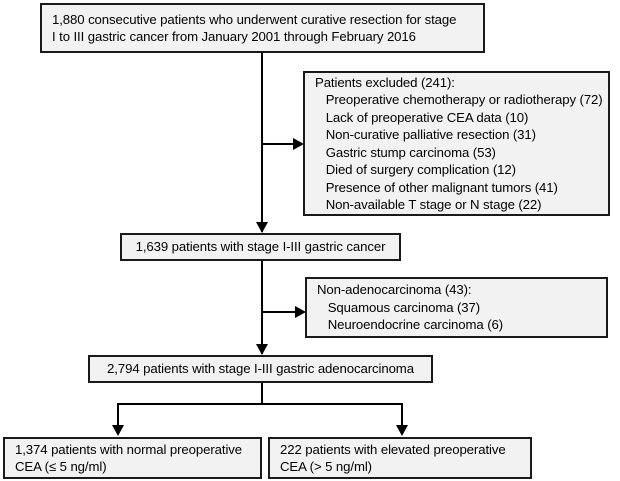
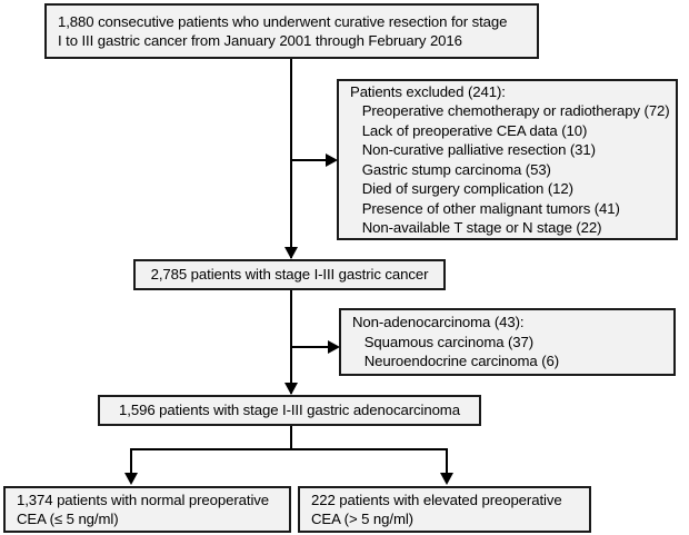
  1,880 consecutive patients who underwent curative resection for stage
  I to III gastric cancer from January 2001 through February 2016
  Patients excluded (241):
  Preoperative chemotherapy or radiotherapy (72)
  Lack of preoperative CEA data (10)
  Non-curative palliative resection (31)
  Gastric stump carcinoma (53)
  Died of surgery complication (12)
  Presence of other malignant tumors (41)
  Non-available T stage or N stage (22)
- 1,639 patients with stage I-III gastric cancer
+ 2,785 patients with stage I-III gastric cancer
  Non-adenocarcinoma (43):
  Squamous carcinoma (37)
  Neuroendocrine carcinoma (6)
- 2,794 patients with stage I-III gastric adenocarcinoma
+ 1,596 patients with stage I-III gastric adenocarcinoma
  1,374 patients with normal preoperative
  CEA (≤ 5 ng/ml)
  222 patients with elevated preoperative
  CEA (> 5 ng/ml)
